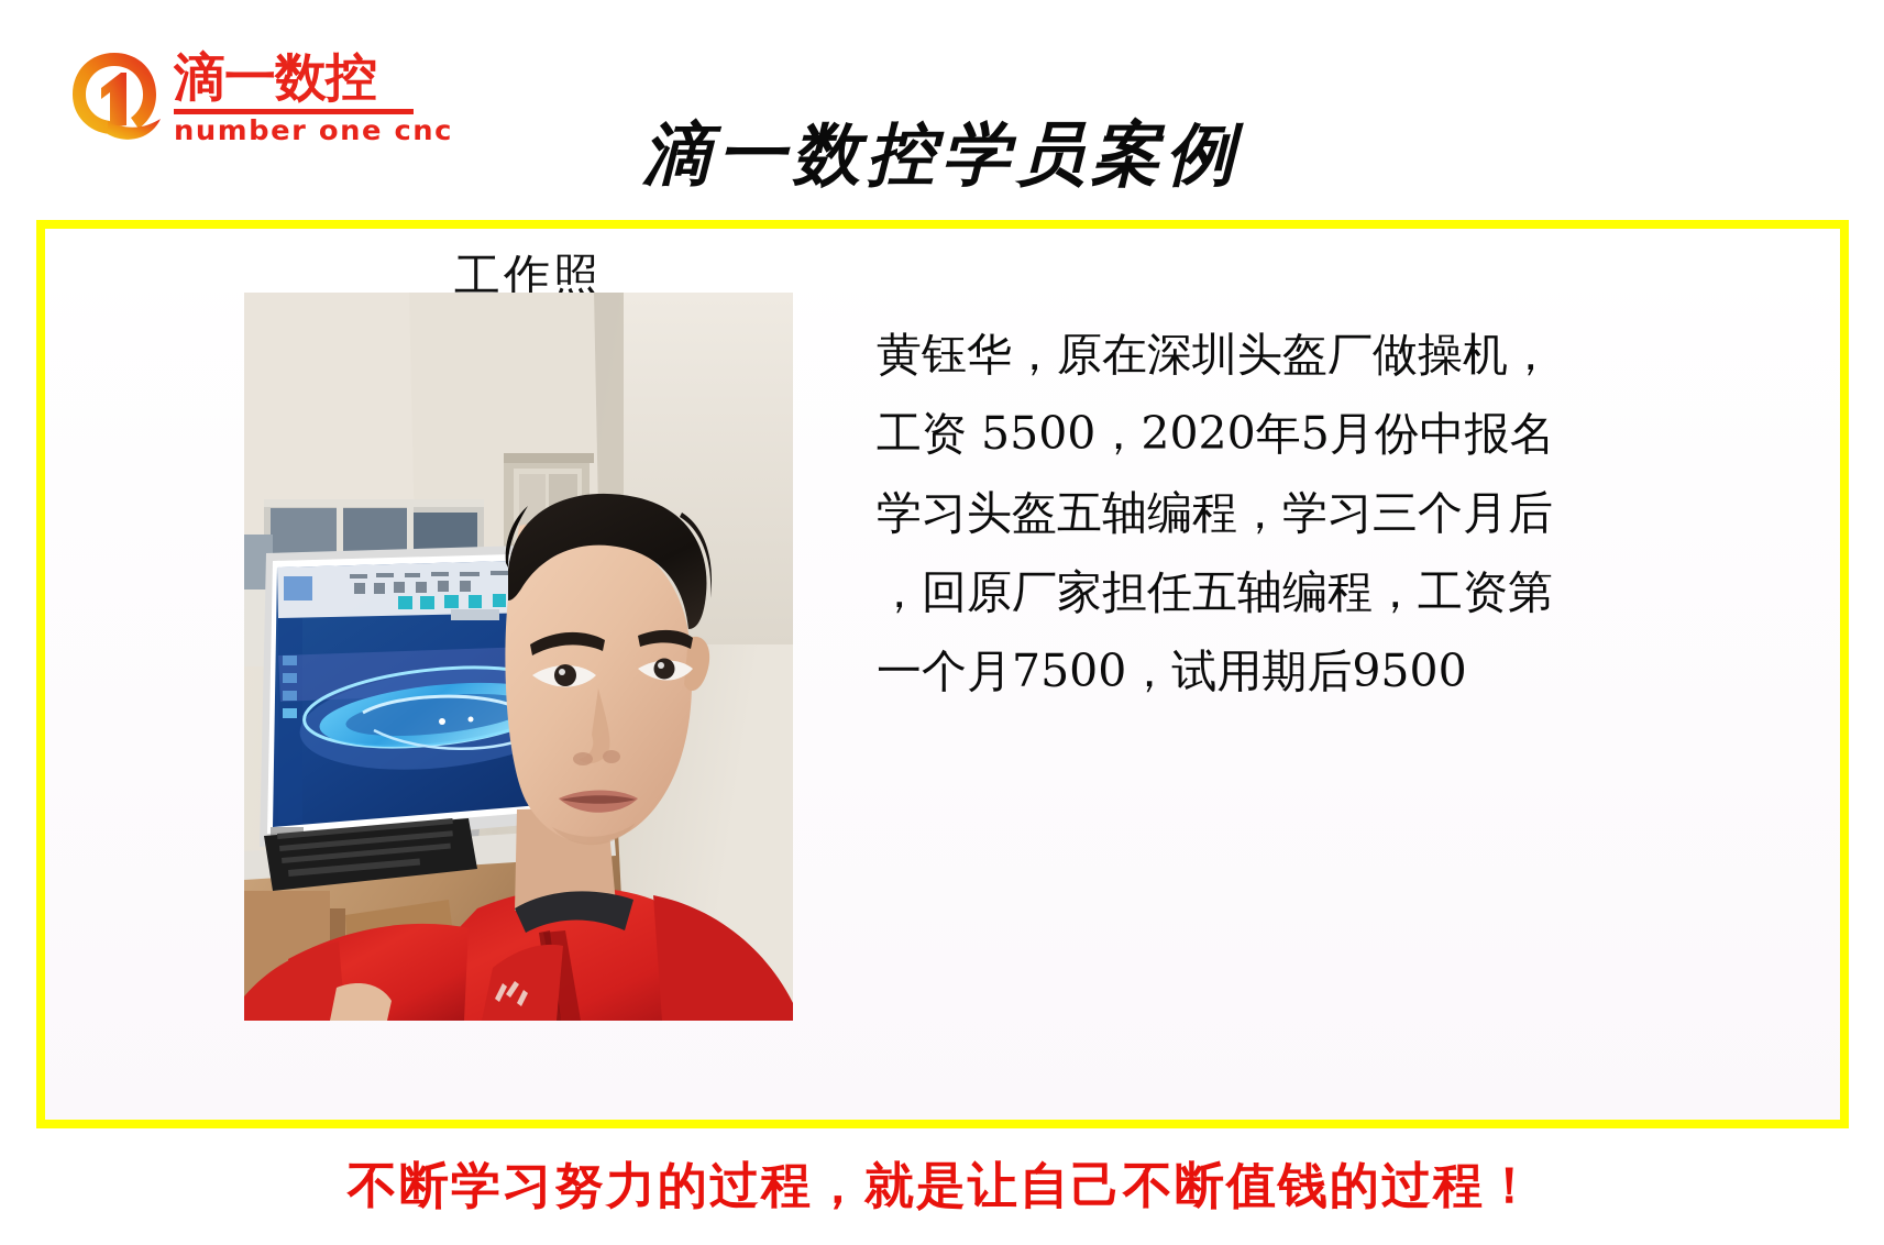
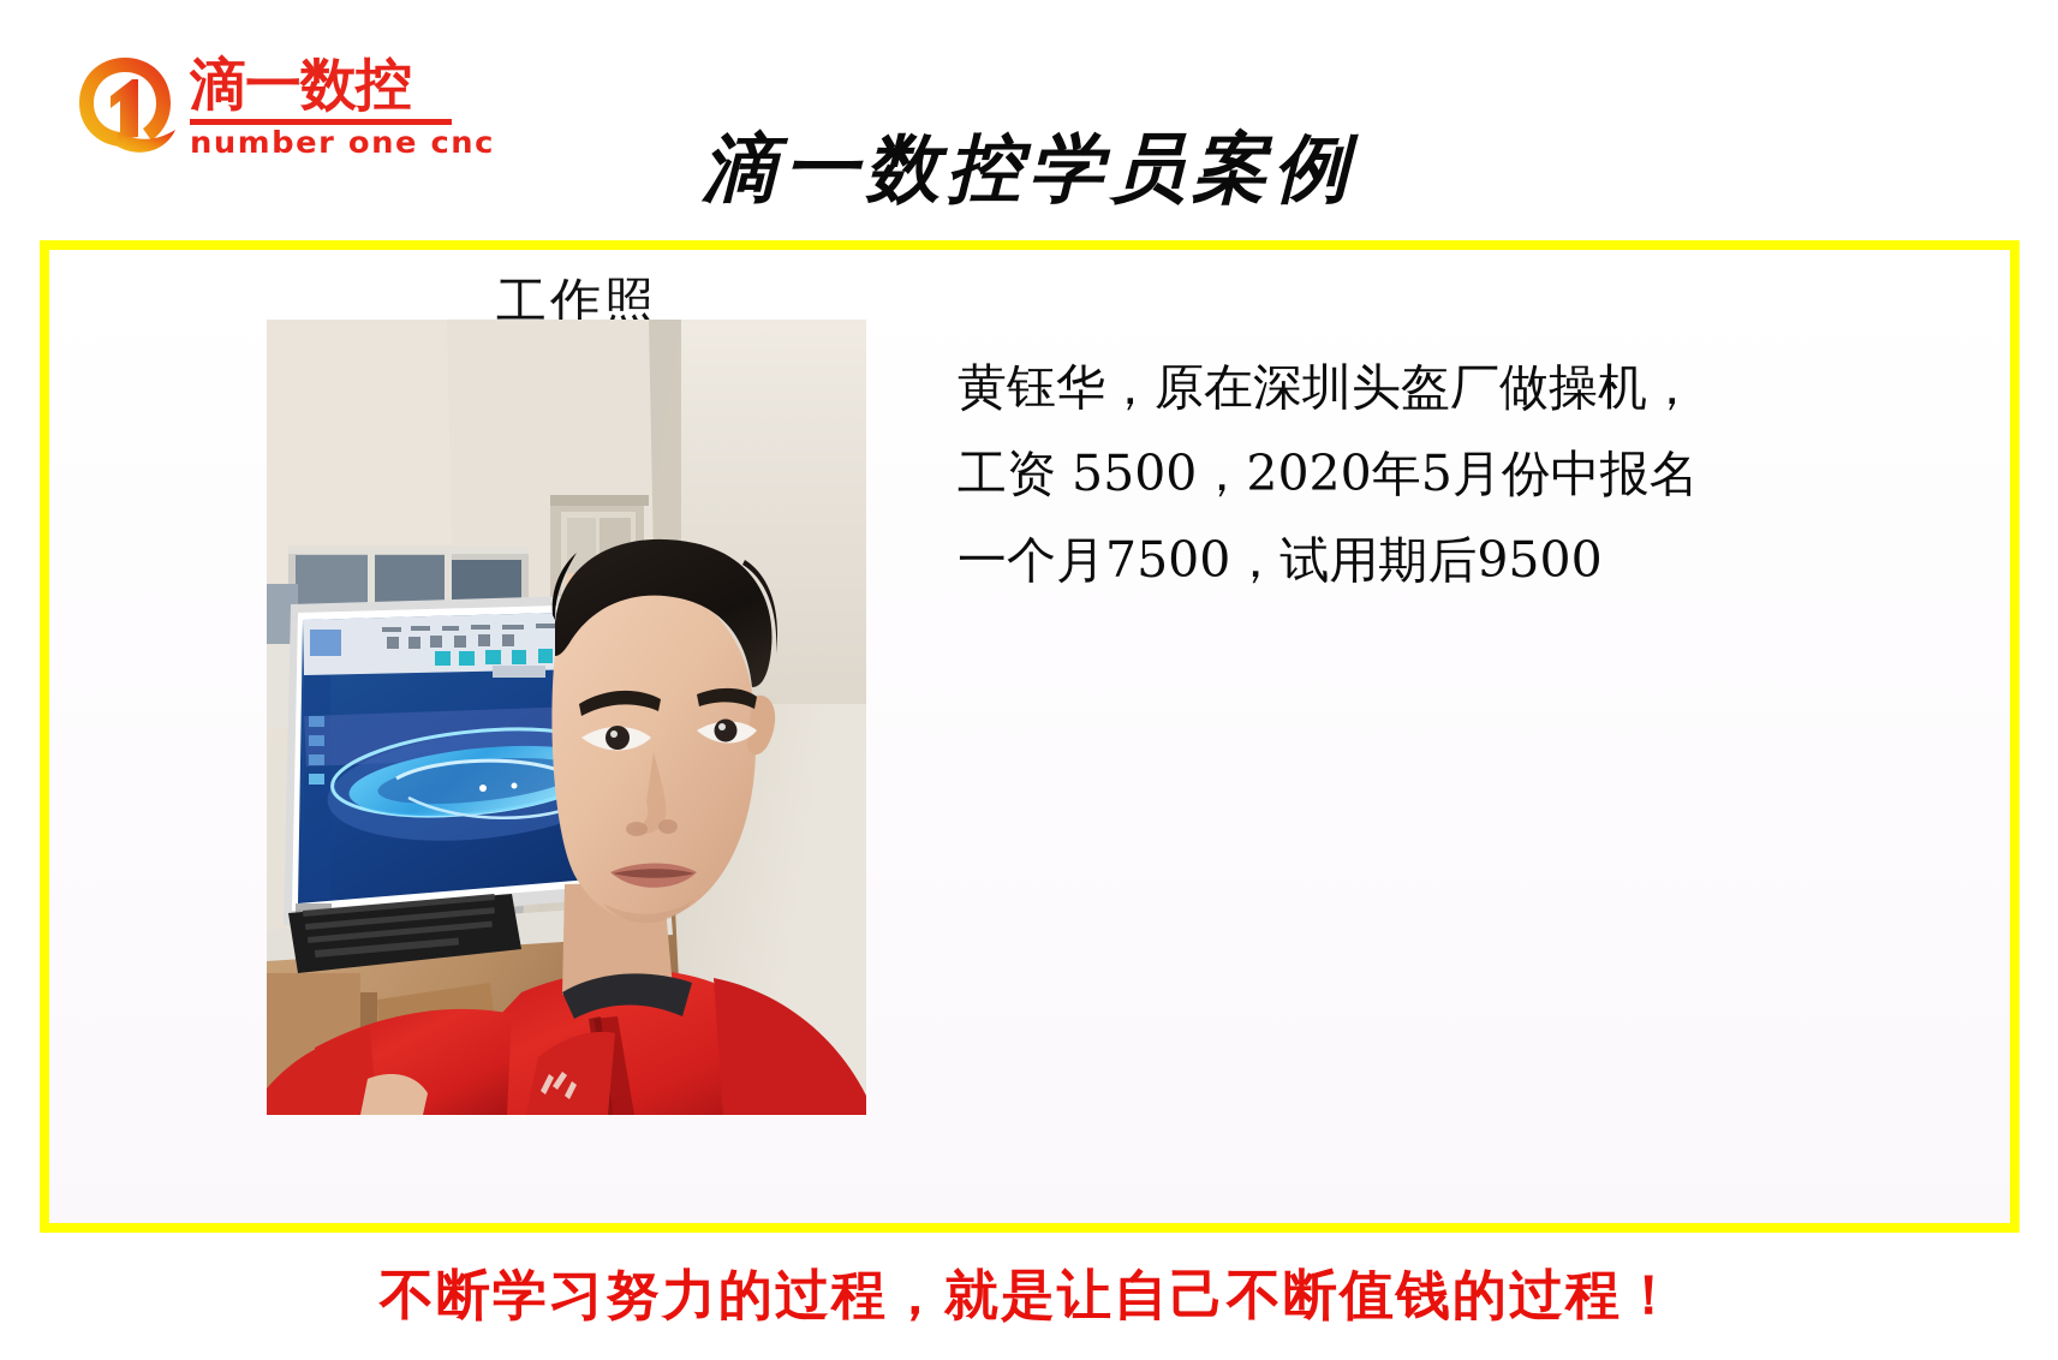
  滴一数控
  number one c
  滴一数控学员案例
  工作照
  黄钰华，原在深圳头盔厂做操机，
  工资 5500，2020年5月份中报名
- 学习头盔五轴编程，学习三个月后
- ，回原厂家担任五轴编程，工资第
  一个月7500，试用期后9500
  不断学习努力的过程，就是让自己不断值钱的过程！
